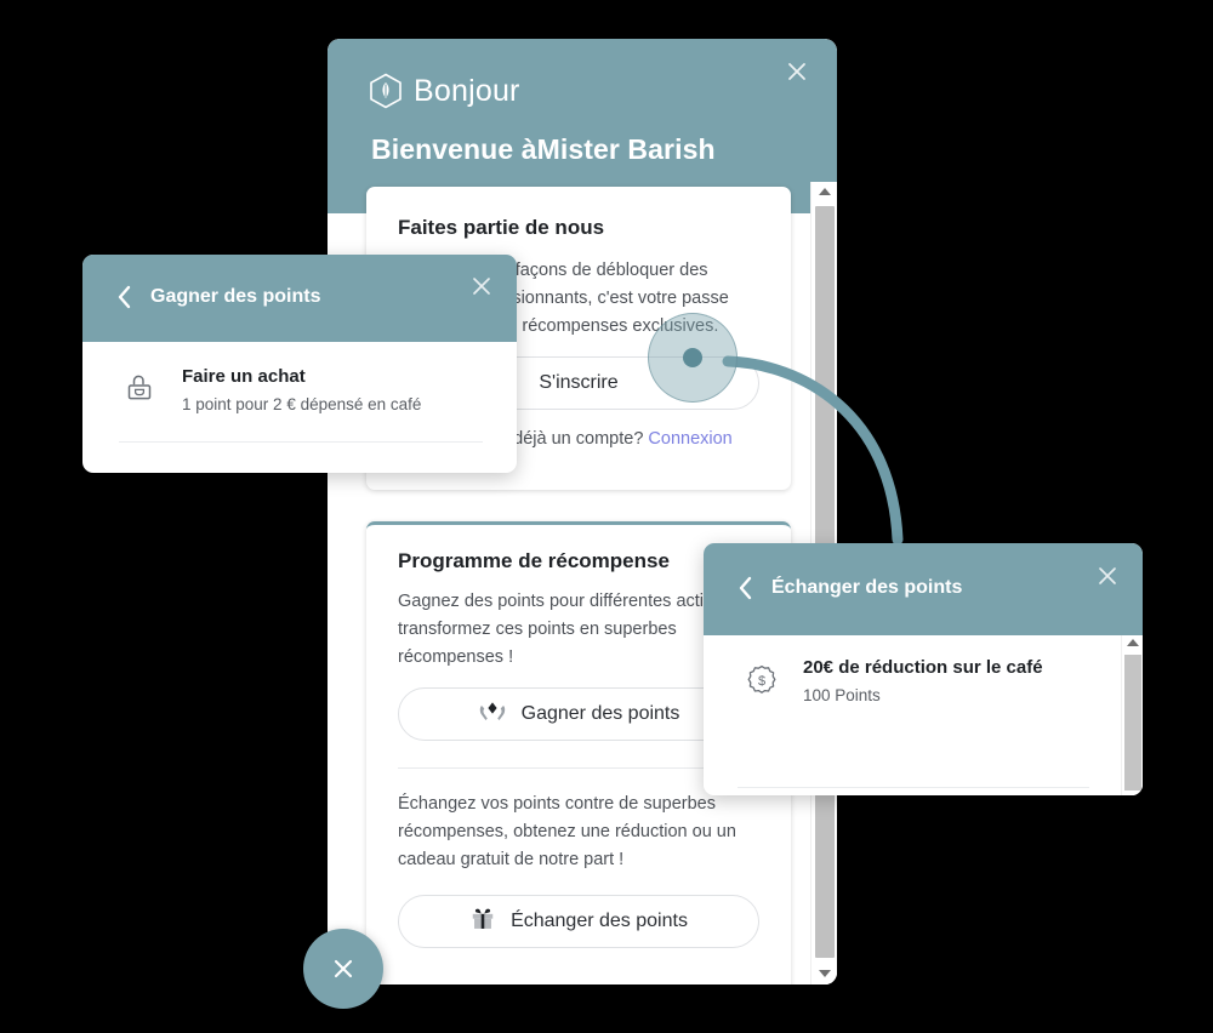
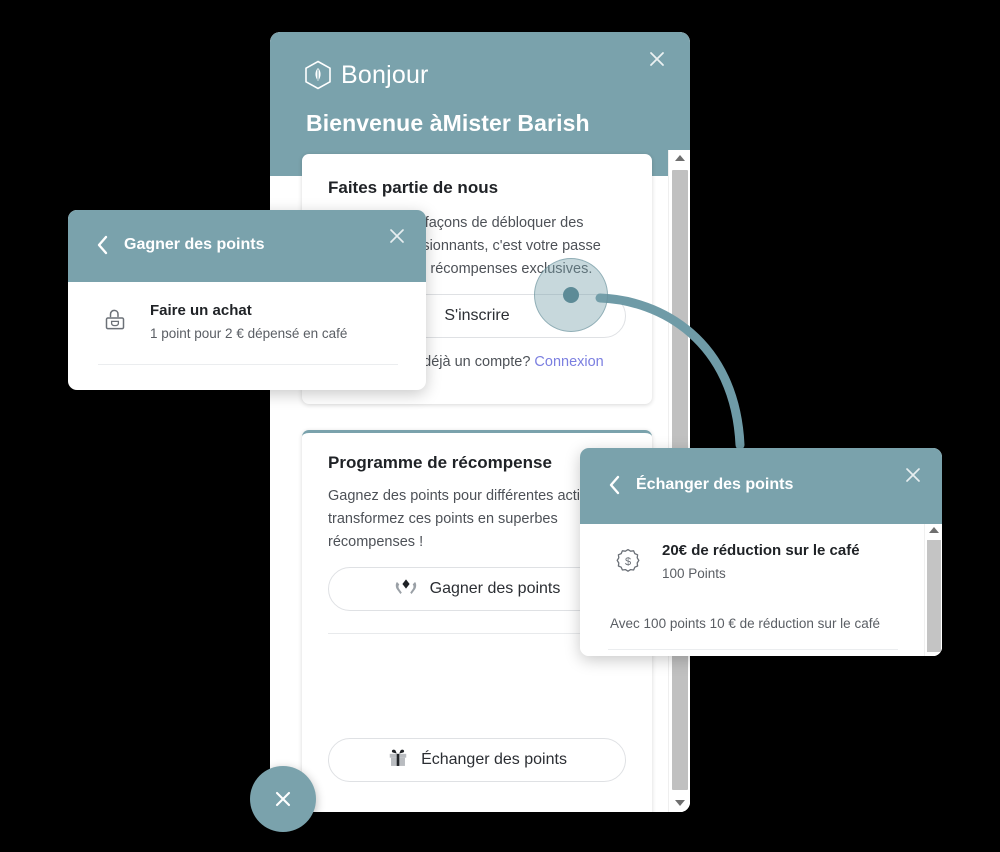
  Bonjour
  Bienvenue àMister Barish
  Faites partie de nous
  S'inscrire
  déjà un compte? Connexion
  Programme de récompense
  Gagnez des points pour différentes acti transformez ces points en superbes récompenses !
  Gagner des points
- Échangez vos points contre de superbes récompenses, obtenez une réduction ou un cadeau gratuit de notre part !
  Échanger des points
  Gagner des points
  Faire un achat
  1 point pour 2 € dépensé en café
  Échanger des points
  $
  20€ de réduction sur le café
  100 Points
+ Avec 100 points 10 € de réduction sur le café
